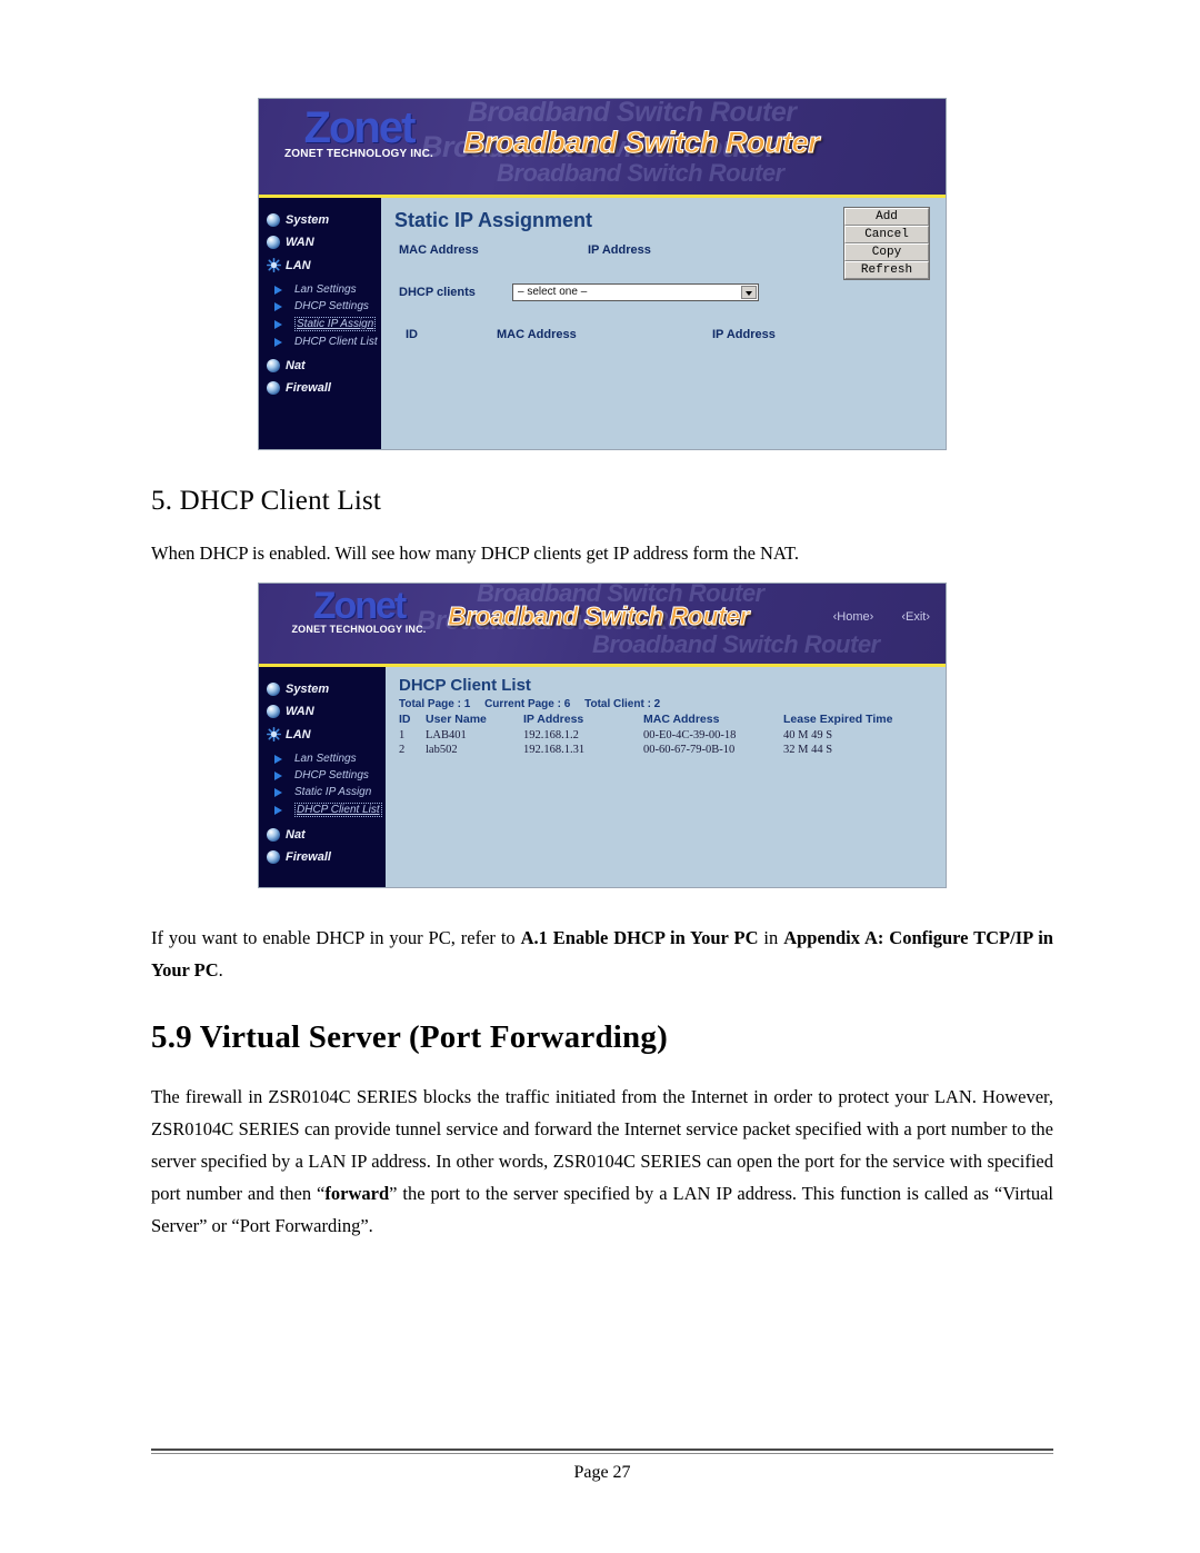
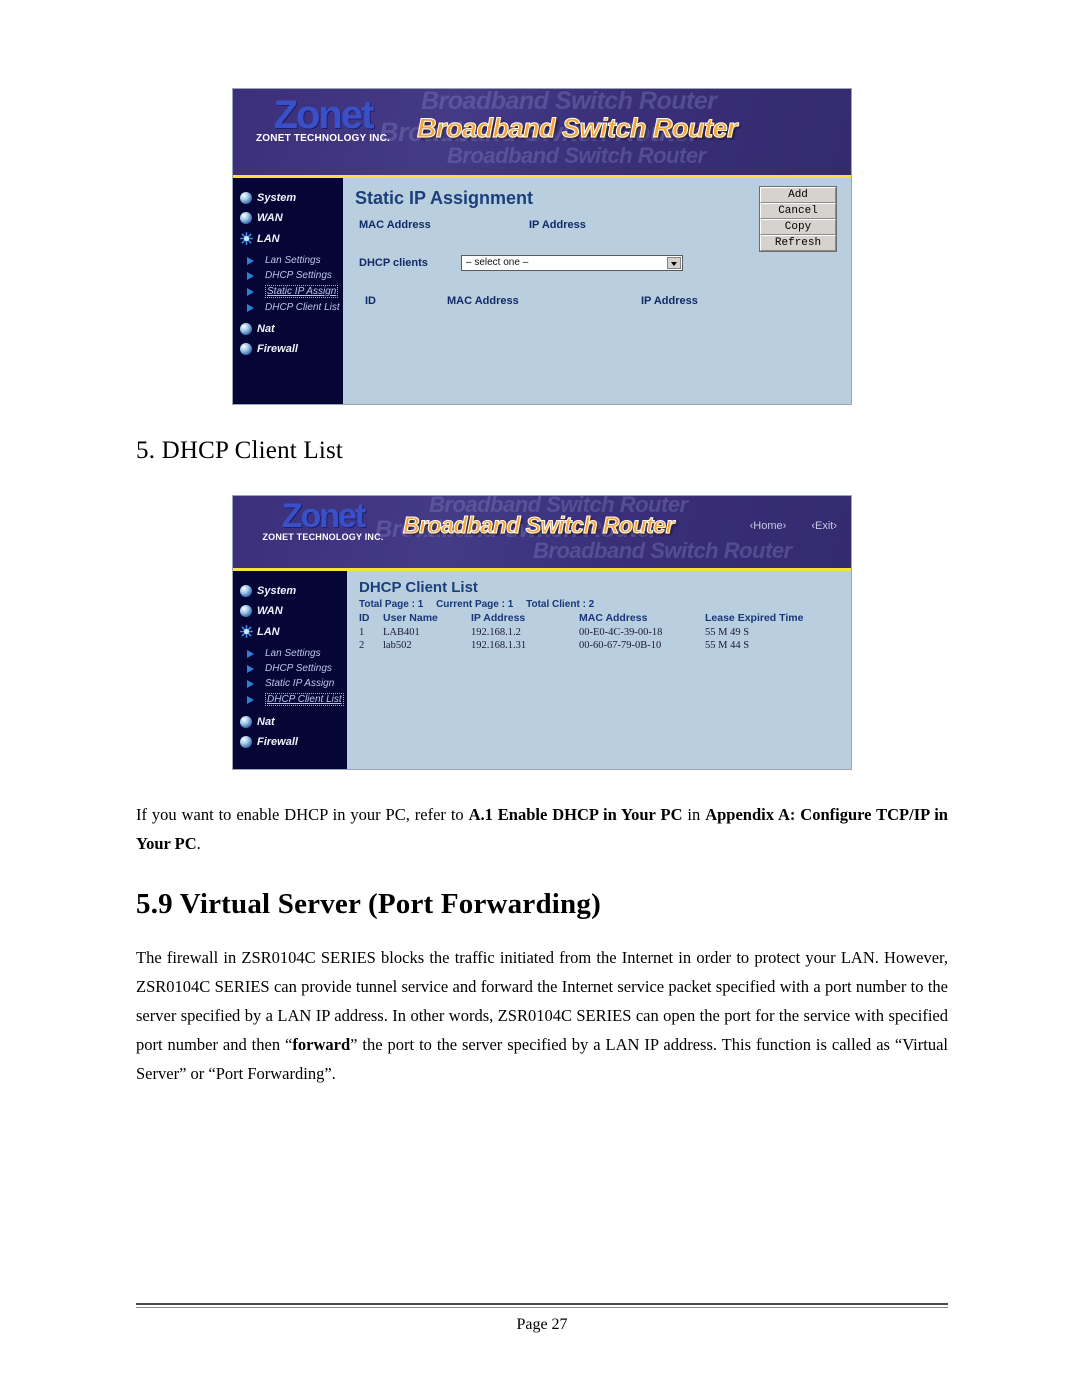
  Broadband Switch Router
  Broadband Switch Router
  Broadband Switch Router
  Zonet
  ZONET TECHNOLOGY INC.
  Broadband Switch Router
  System
  WAN
  LAN
  Lan Settings
  DHCP Settings
  Static IP Assign
  DHCP Client List
  Nat
  Firewall
  Static IP Assignment
  MAC Address
  IP Address
  DHCP clients
  – select one –
  ID
  MAC Address
  IP Address
  Add
  Cancel
  Copy
  Refresh
  5. DHCP Client List
- When DHCP is enabled. Will see how many DHCP clients get IP address form the NAT.
  Broadband Switch Router
  Broadband Switch Router
  Broadband Switch Router
  Zonet
  ZONET TECHNOLOGY INC.
  Broadband Switch Router
  ‹Home› ‹Exit›
  System
  WAN
  LAN
  Lan Settings
  DHCP Settings
  Static IP Assign
  DHCP Client List
  Nat
  Firewall
  DHCP Client List
- Total Page : 1 Current Page : 6 Total Client : 2
+ Total Page : 1 Current Page : 1 Total Client : 2
  ID	User Name	IP Address	MAC Address	Lease Expired Time
- 1	LAB401	192.168.1.2	00-E0-4C-39-00-18	40 M 49 S
+ 1	LAB401	192.168.1.2	00-E0-4C-39-00-18	55 M 49 S
- 2	lab502	192.168.1.31	00-60-67-79-0B-10	32 M 44 S
+ 2	lab502	192.168.1.31	00-60-67-79-0B-10	55 M 44 S
  If you want to enable DHCP in your PC, refer to A.1 Enable DHCP in Your PC in Appendix A: Configure TCP/IP in Your PC.
  5.9 Virtual Server (Port Forwarding)
  The firewall in ZSR0104C SERIES blocks the traffic initiated from the Internet in order to protect your LAN. However, ZSR0104C SERIES can provide tunnel service and forward the Internet service packet specified with a port number to the server specified by a LAN IP address. In other words, ZSR0104C SERIES can open the port for the service with specified port number and then “forward” the port to the server specified by a LAN IP address. This function is called as “Virtual Server” or “Port Forwarding”.
  Page 27
